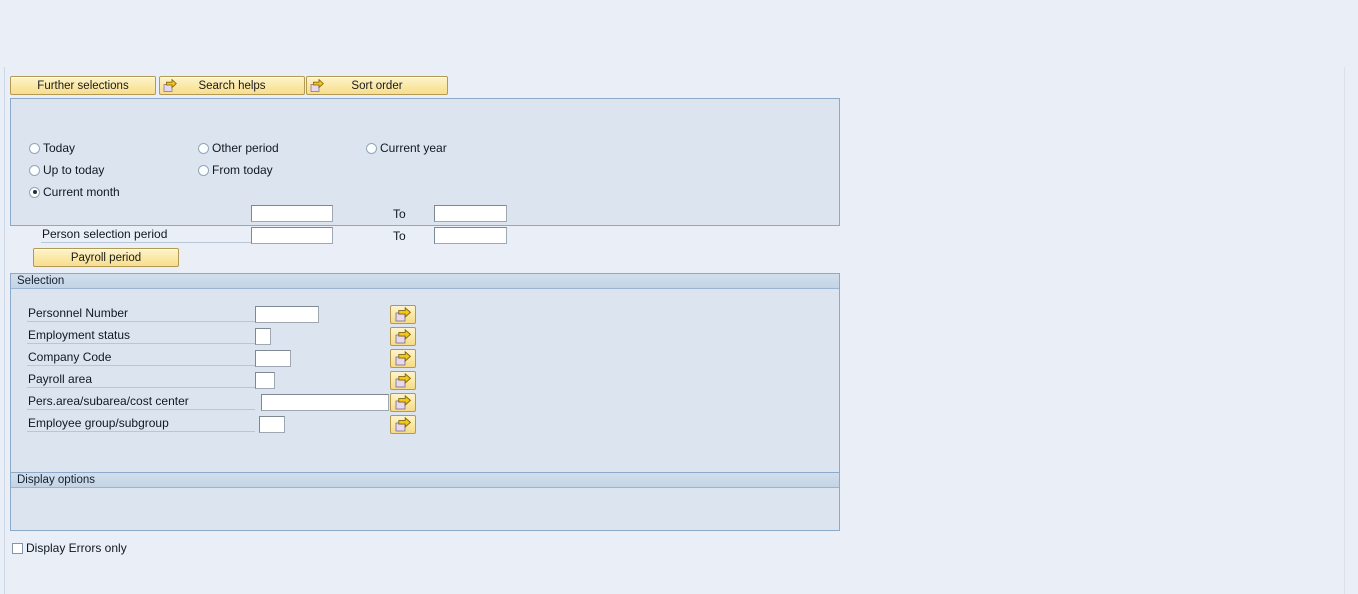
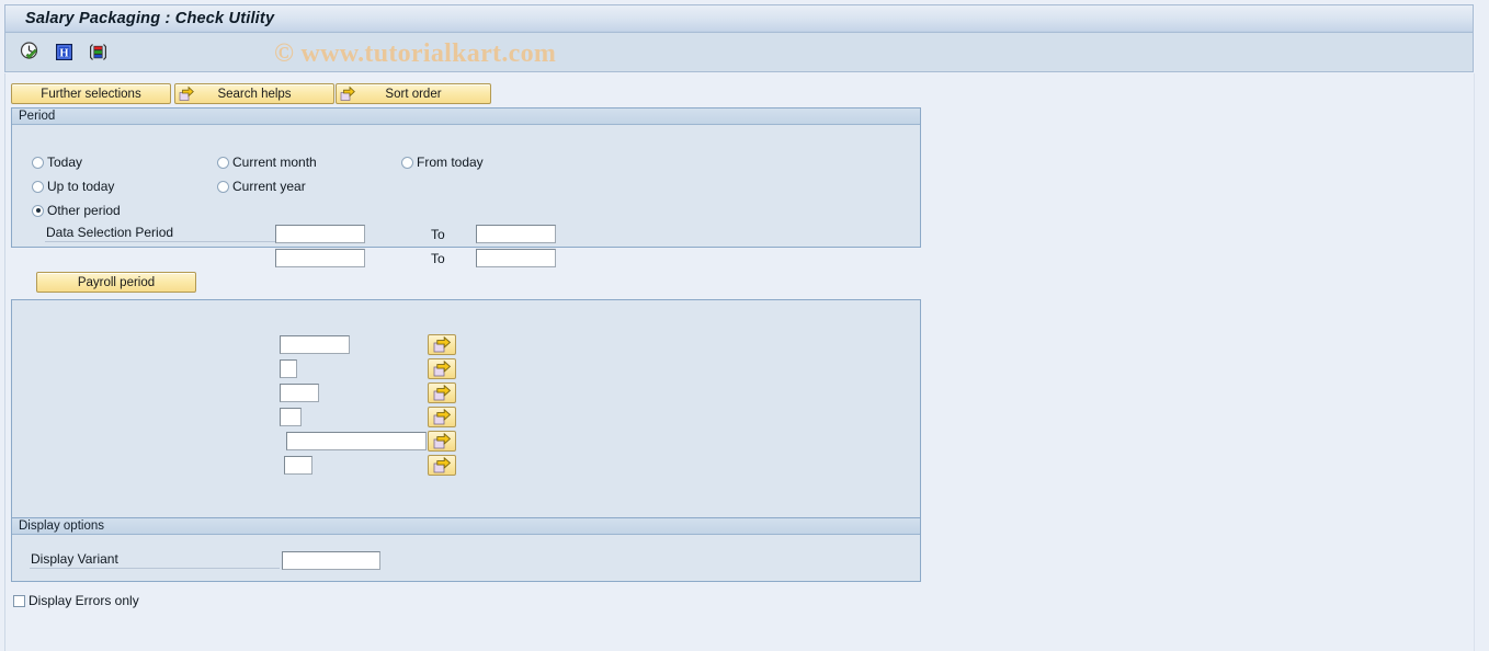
+ Salary Packaging : Check Utility
+ H
+ © www.tutorialkart.com
  Further selections
  Search helps
  Sort order
+ Period
  Today
- Other period
+ Current month
- Current year
+ From today
  Up to today
- From today
+ Current year
- Current month
+ Other period
+ Data Selection Period
  To
- Person selection period
  To
  Payroll period
- Selection
- Personnel Number
- Employment status
- Company Code
- Payroll area
- Pers.area/subarea/cost center
- Employee group/subgroup
  Display options
+ Display Variant
  Display Errors only
